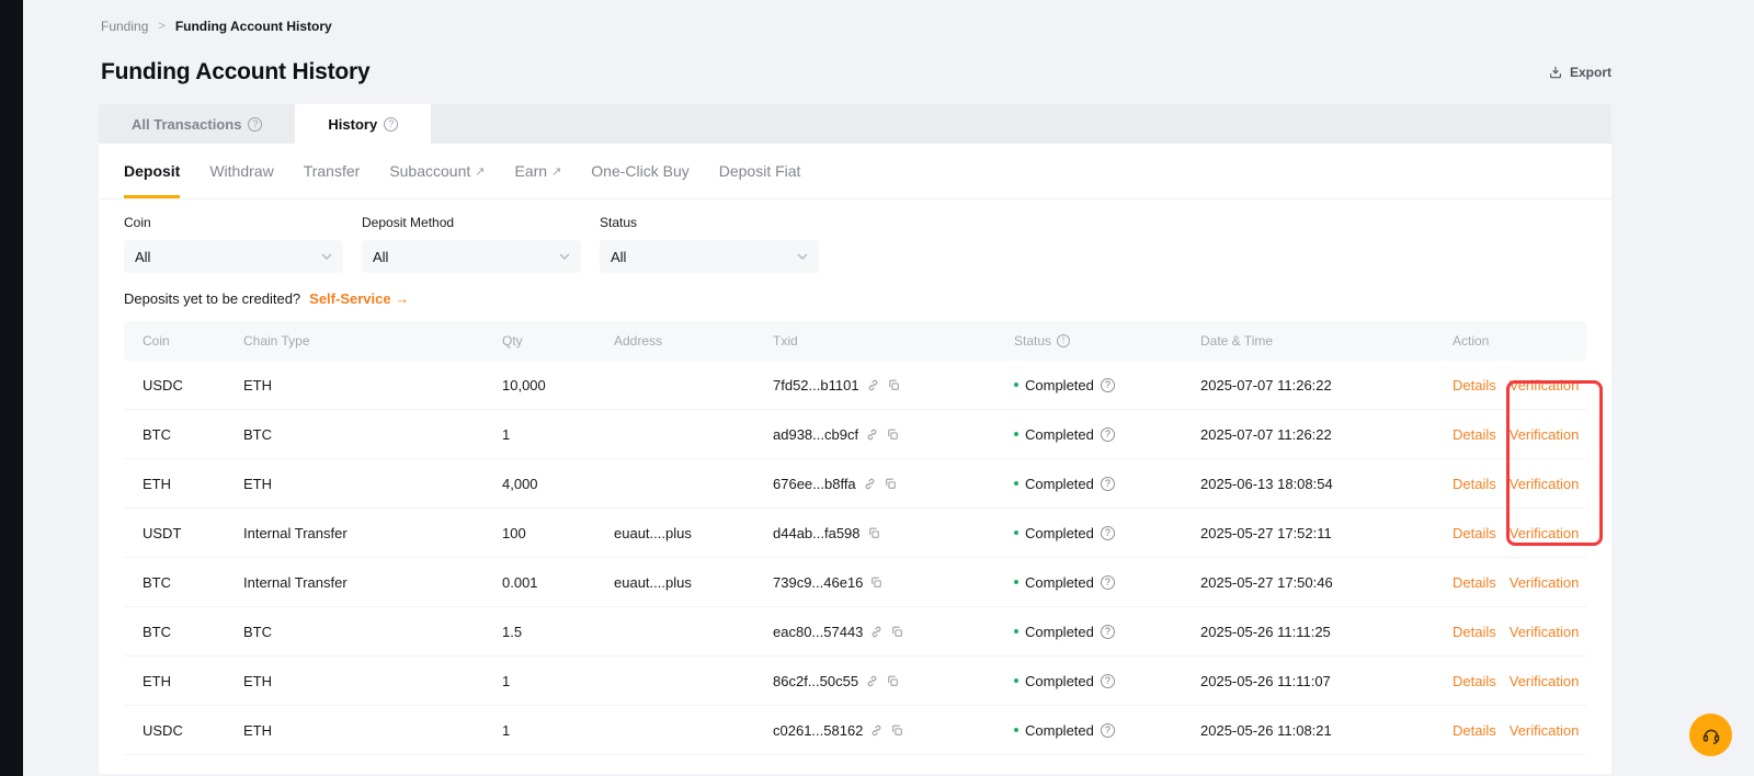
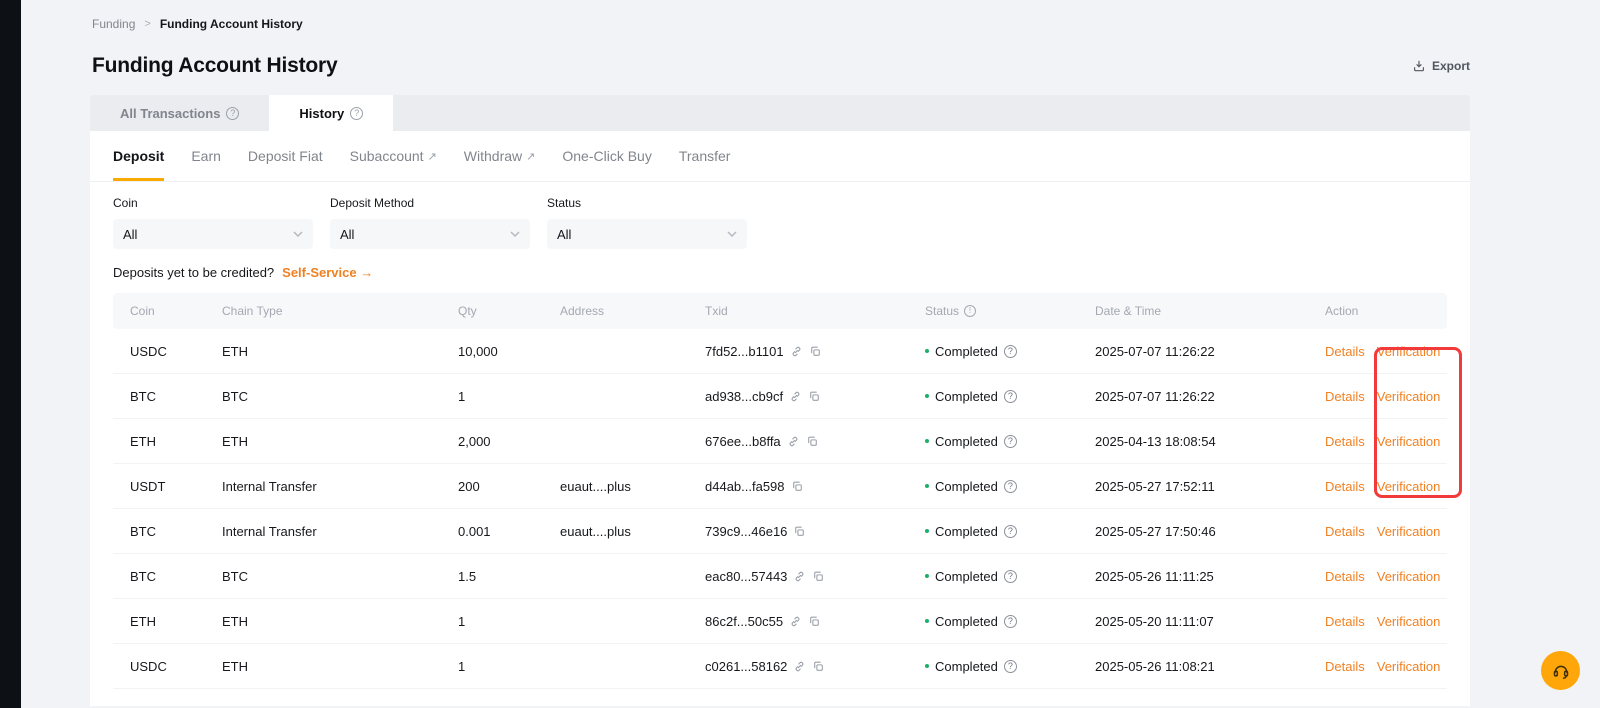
  Funding
  >
  Funding Account History
  Funding Account History
  Export
  All Transactions
  ?
  History
  ?
  Deposit
- Withdraw
+ Earn
- Transfer
+ Deposit Fiat
  Subaccount
  ↗
- Earn
+ Withdraw
  ↗
  One-Click Buy
- Deposit Fiat
+ Transfer
  Coin
  All
  Deposit Method
  All
  Status
  All
  Deposits yet to be credited?
  Self-Service →
  Coin
  Chain Type
  Qty
  Address
  Txid
  Status
  !
  Date & Time
  Action
  USDC
  ETH
  10,000
  7fd52...b1101
  Completed
  ?
  2025-07-07 11:26:22
  Details
  Verification
  BTC
  BTC
  1
  ad938...cb9cf
  Completed
  ?
  2025-07-07 11:26:22
  Details
  Verification
  ETH
  ETH
- 4,000
+ 2,000
  676ee...b8ffa
  Completed
  ?
- 2025-06-13 18:08:54
+ 2025-04-13 18:08:54
  Details
  Verification
  USDT
  Internal Transfer
- 100
+ 200
  euaut....plus
  d44ab...fa598
  Completed
  ?
  2025-05-27 17:52:11
  Details
  Verification
  BTC
  Internal Transfer
  0.001
  euaut....plus
  739c9...46e16
  Completed
  ?
  2025-05-27 17:50:46
  Details
  Verification
  BTC
  BTC
  1.5
  eac80...57443
  Completed
  ?
  2025-05-26 11:11:25
  Details
  Verification
  ETH
  ETH
  1
  86c2f...50c55
  Completed
  ?
- 2025-05-26 11:11:07
+ 2025-05-20 11:11:07
  Details
  Verification
  USDC
  ETH
  1
  c0261...58162
  Completed
  ?
  2025-05-26 11:08:21
  Details
  Verification
